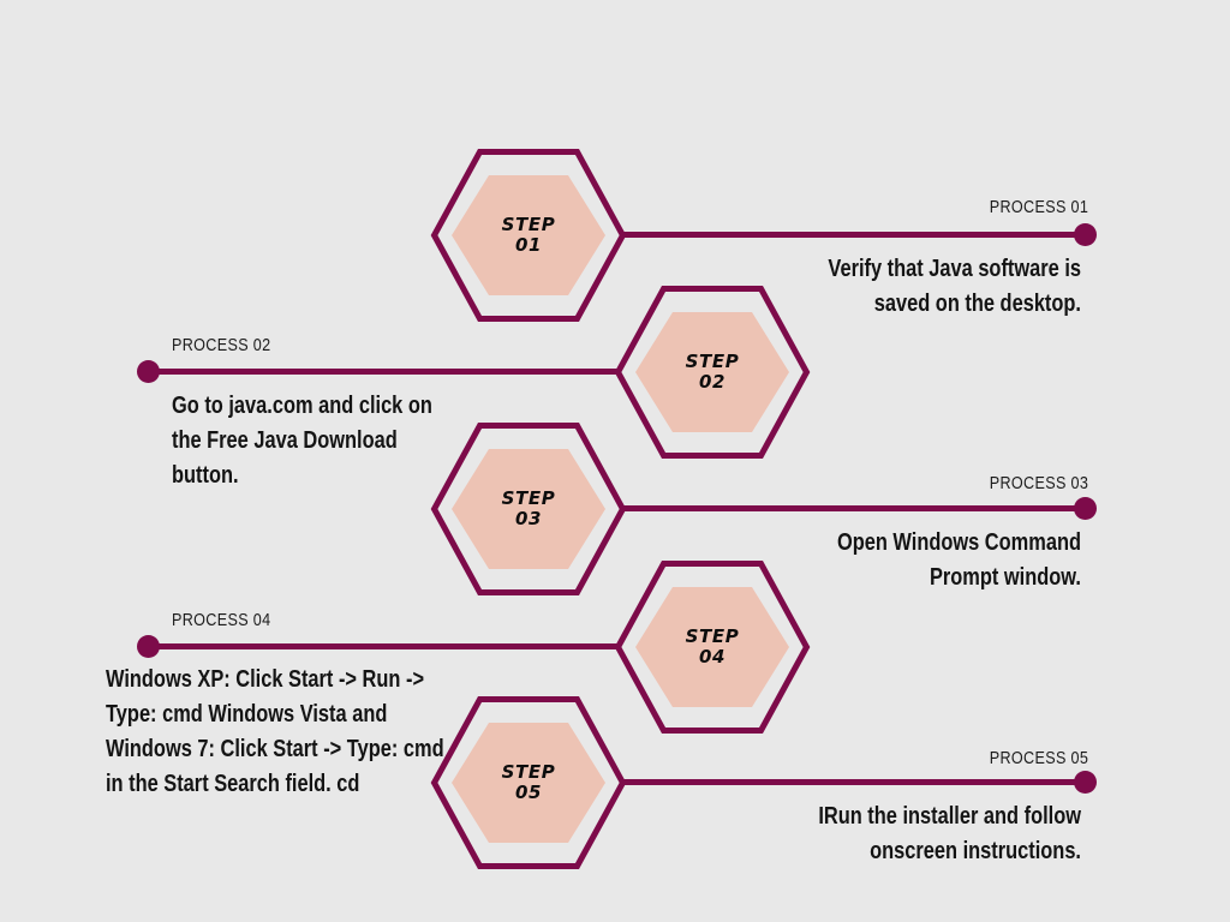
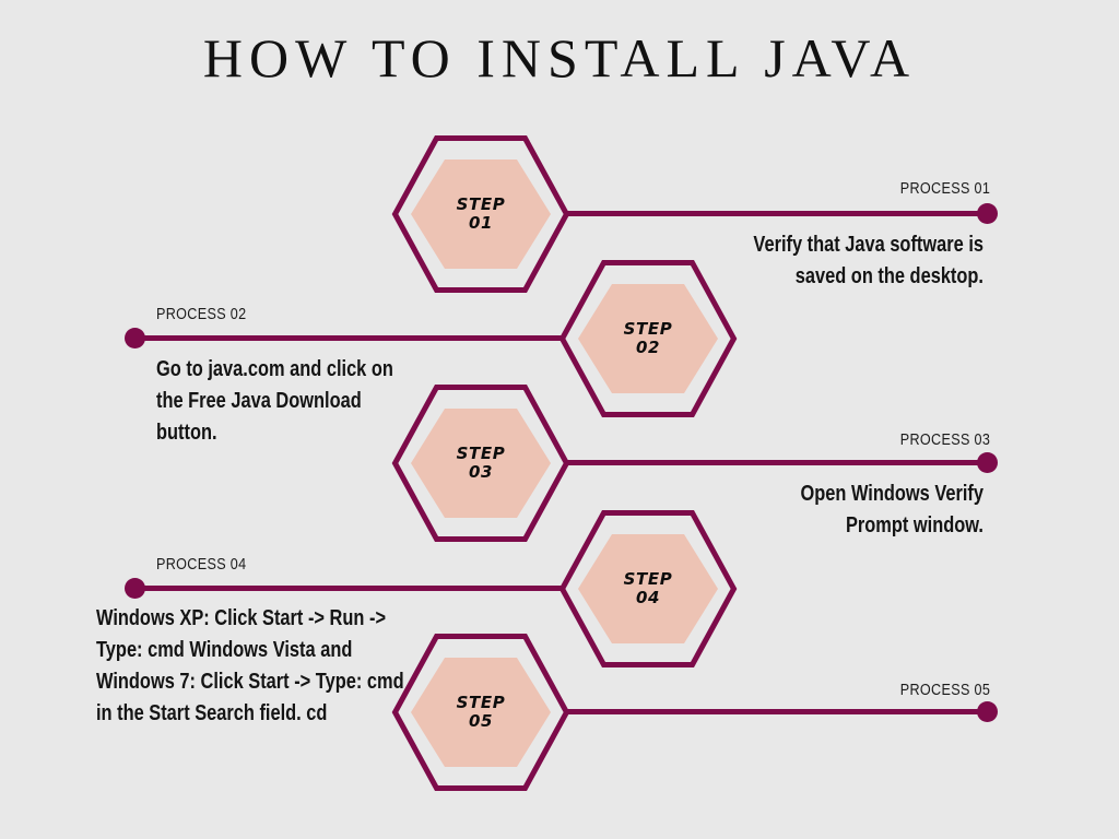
+ HOW TO INSTALL JAVA
  STEP
  01
  PROCESS 01
  Verify that Java software is saved on the desktop.
  STEP
  02
  PROCESS 02
  Go to java.com and click on the Free Java Download button.
  STEP
  03
  PROCESS 03
- Open Windows Command Prompt window.
+ Open Windows Verify Prompt window.
  STEP
  04
  PROCESS 04
  Windows XP: Click Start -> Run -> Type: cmd Windows Vista and Windows 7: Click Start -> Type: cmd in the Start Search field. cd
  STEP
  05
  PROCESS 05
- IRun the installer and follow onscreen instructions.
